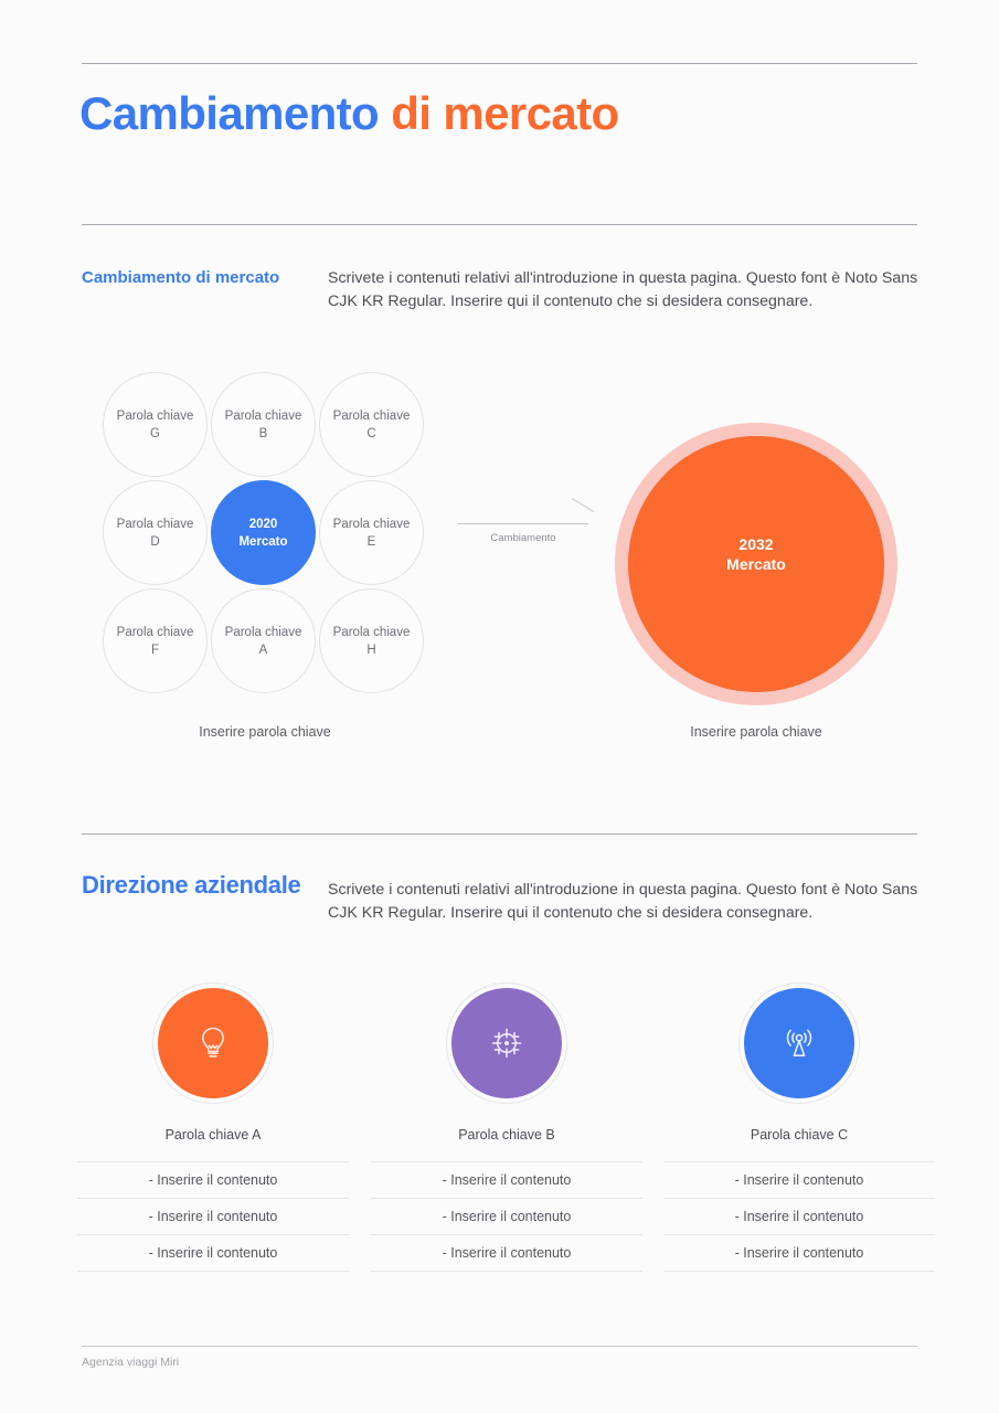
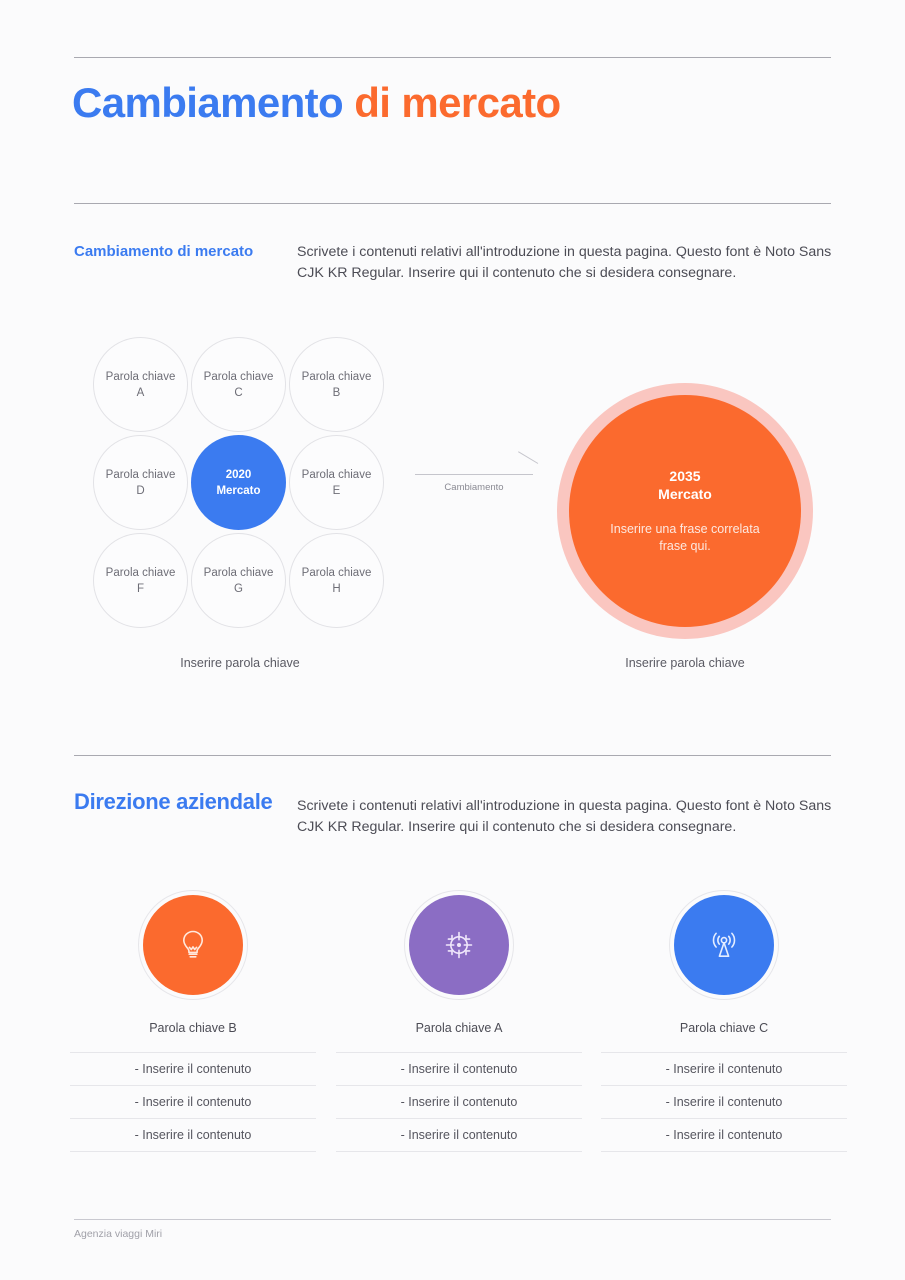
  Cambiamento di mercato
  Cambiamento di mercato
  Scrivete i contenuti relativi all'introduzione in questa pagina. Questo font è Noto Sans CJK KR Regular. Inserire qui il contenuto che si desidera consegnare.
  Parola chiave
- G
+ A
  Parola chiave
- B
+ C
  Parola chiave
- C
+ B
  Parola chiave
  D
  2020
  Mercato
  Parola chiave
  E
  Parola chiave
  F
  Parola chiave
- A
+ G
  Parola chiave
  H
  Cambiamento
- 2032
+ 2035
  Mercato
+ Inserire una frase correlata
+ frase qui.
  Inserire parola chiave
  Inserire parola chiave
  Direzione aziendale
  Scrivete i contenuti relativi all'introduzione in questa pagina. Questo font è Noto Sans CJK KR Regular. Inserire qui il contenuto che si desidera consegnare.
- Parola chiave A
+ Parola chiave B
  - Inserire il contenuto
  - Inserire il contenuto
  - Inserire il contenuto
- Parola chiave B
+ Parola chiave A
  - Inserire il contenuto
  - Inserire il contenuto
  - Inserire il contenuto
  Parola chiave C
  - Inserire il contenuto
  - Inserire il contenuto
  - Inserire il contenuto
  Agenzia viaggi Miri
